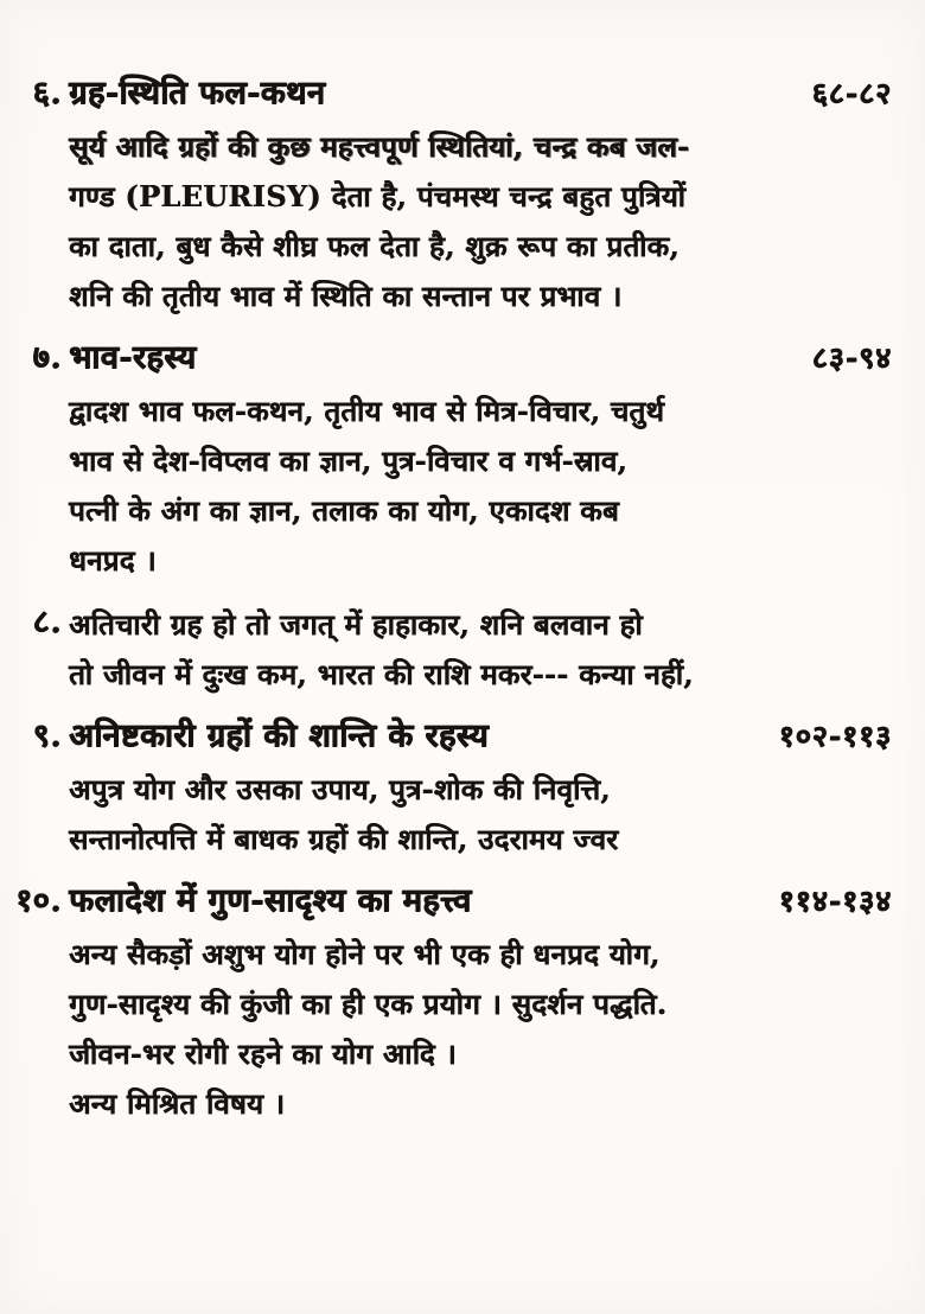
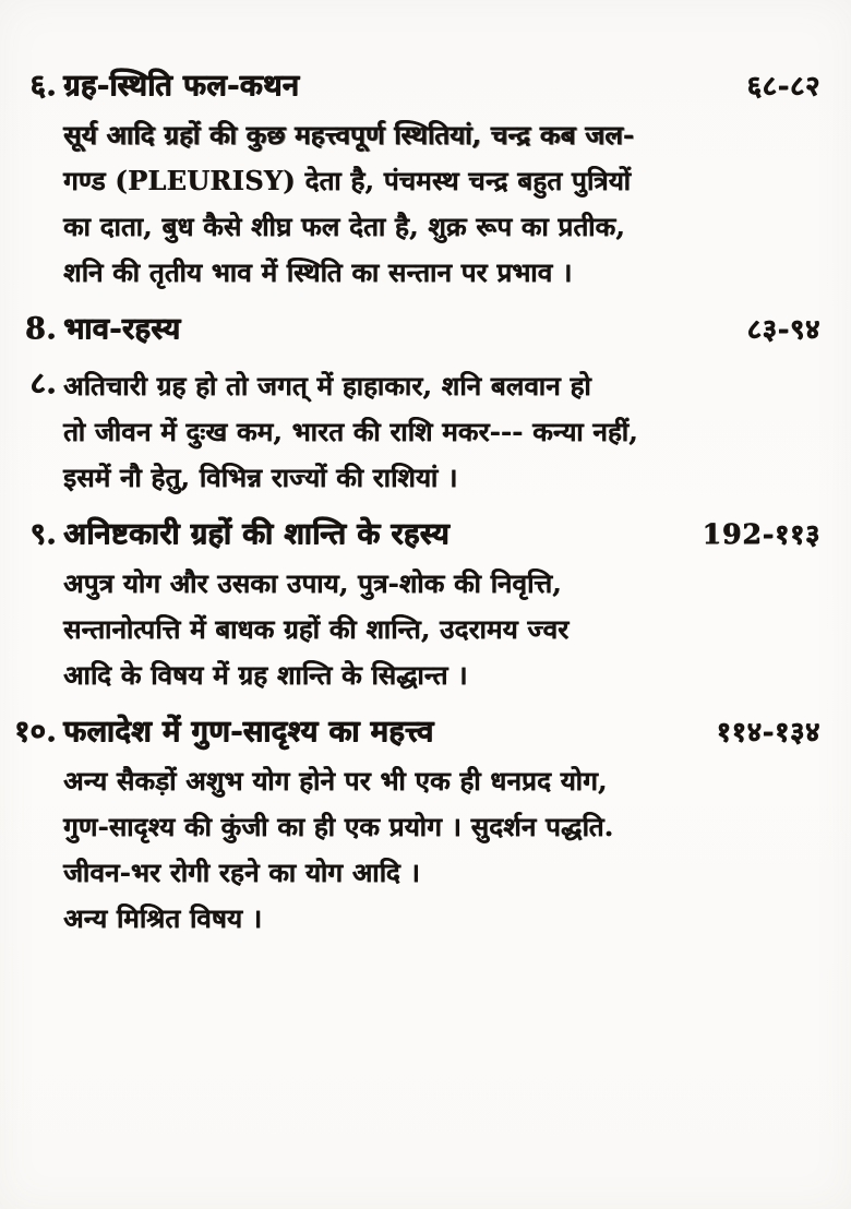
  ६.
  ग्रह-स्थिति फल-कथन
  ६८-८२
  सूर्य आदि ग्रहों की कुछ महत्त्वपूर्ण स्थितियां, चन्द्र कब जल-
  गण्ड (PLEURISY) देता है, पंचमस्थ चन्द्र बहुत पुत्रियों
  का दाता, बुध कैसे शीघ्र फल देता है, शुक्र रूप का प्रतीक,
  शनि की तृतीय भाव में स्थिति का सन्तान पर प्रभाव ।
- ७.
+ 8.
  भाव-रहस्य
  ८३-९४
- द्वादश भाव फल-कथन, तृतीय भाव से मित्र-विचार, चतुर्थ
- भाव से देश-विप्लव का ज्ञान, पुत्र-विचार व गर्भ-स्राव,
- पत्नी के अंग का ज्ञान, तलाक का योग, एकादश कब
- धनप्रद ।
  ८.
  अतिचारी ग्रह हो तो जगत् में हाहाकार, शनि बलवान हो
  तो जीवन में दुःख कम, भारत की राशि मकर--- कन्या नहीं,
+ इसमें नौ हेतु, विभिन्न राज्यों की राशियां ।
  ९.
  अनिष्टकारी ग्रहों की शान्ति के रहस्य
- १०२-११३
+ 192-११३
  अपुत्र योग और उसका उपाय, पुत्र-शोक की निवृत्ति,
  सन्तानोत्पत्ति में बाधक ग्रहों की शान्ति, उदरामय ज्वर
+ आदि के विषय में ग्रह शान्ति के सिद्धान्त ।
  १०.
  फलादेश में गुण-सादृश्य का महत्त्व
  ११४-१३४
  अन्य सैकड़ों अशुभ योग होने पर भी एक ही धनप्रद योग,
  गुण-सादृश्य की कुंजी का ही एक प्रयोग । सुदर्शन पद्धति.
  जीवन-भर रोगी रहने का योग आदि ।
  अन्य मिश्रित विषय ।
